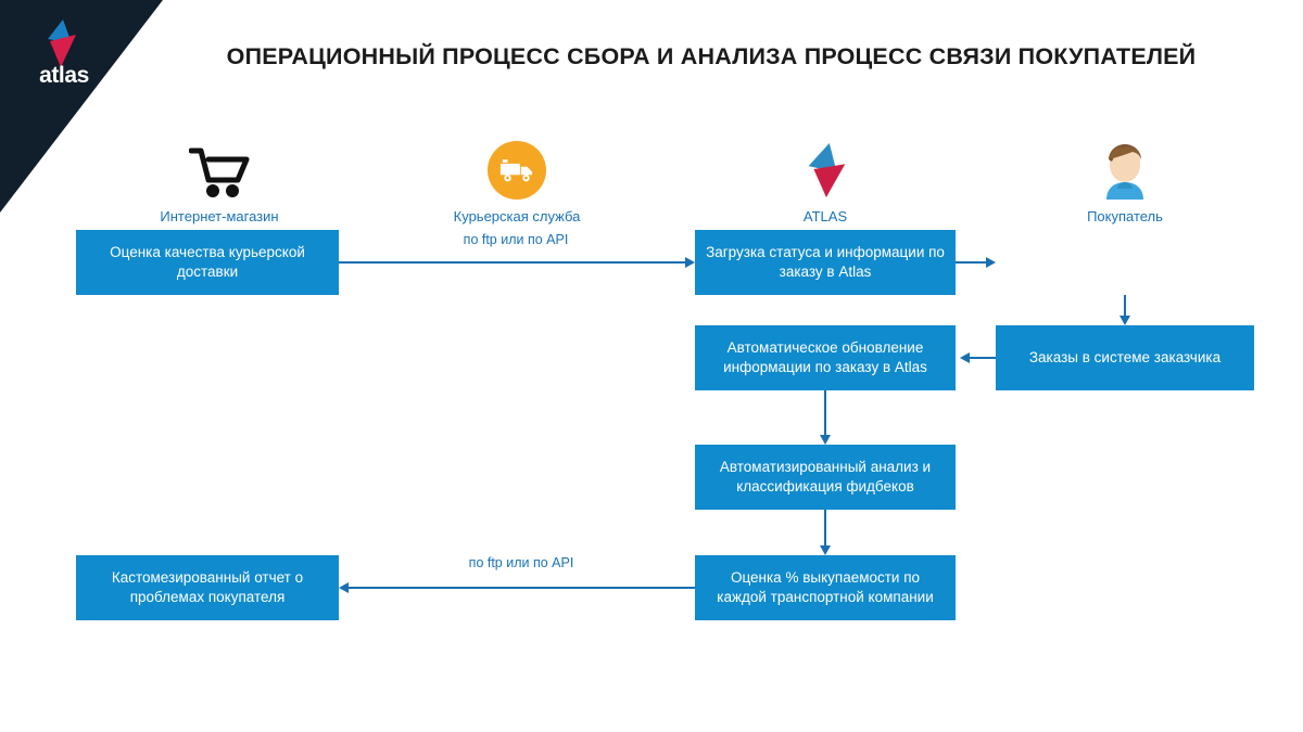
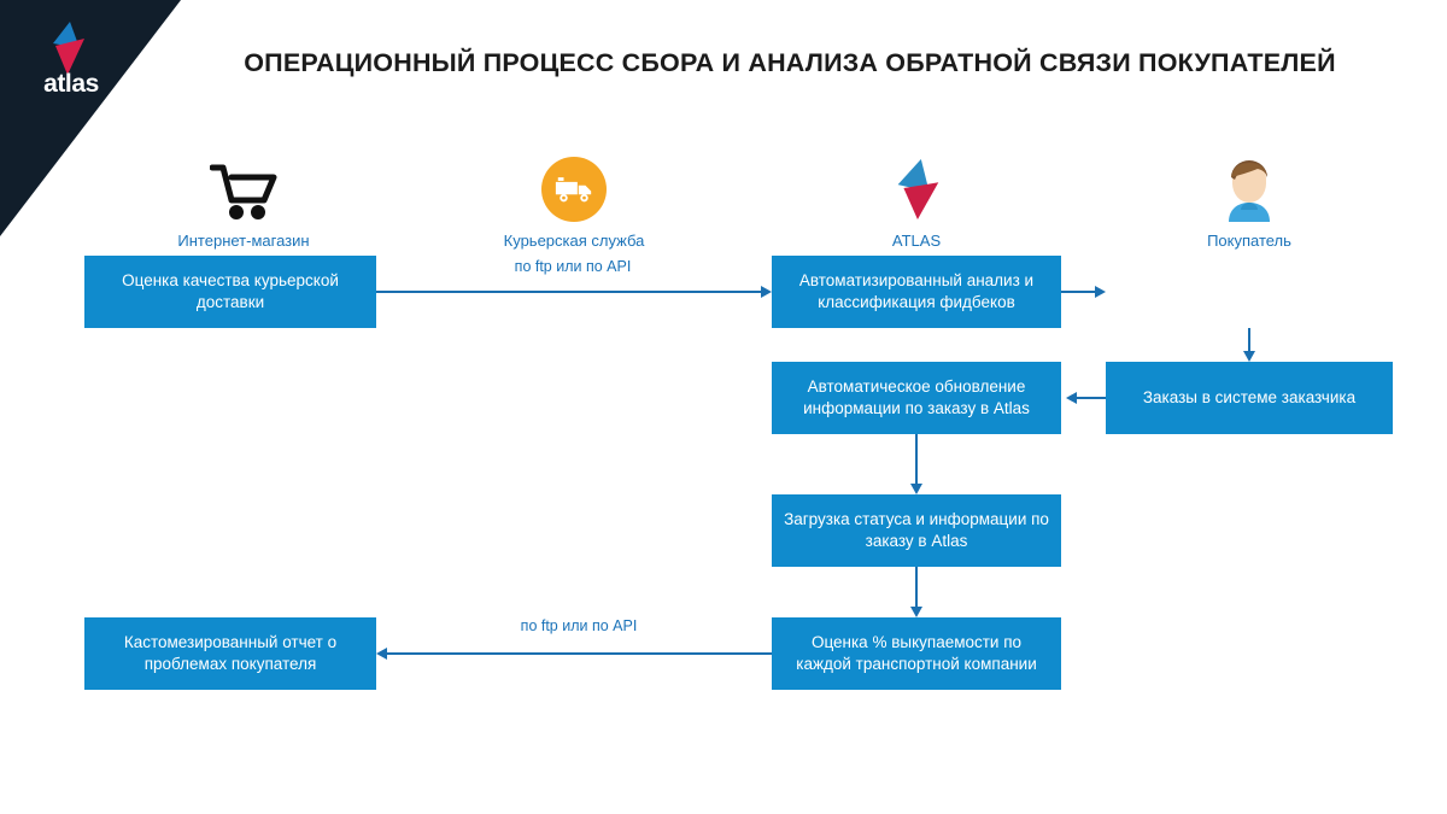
  atlas
- ОПЕРАЦИОННЫЙ ПРОЦЕСС СБОРА И АНАЛИЗА ПРОЦЕСС СВЯЗИ ПОКУПАТЕЛЕЙ
+ ОПЕРАЦИОННЫЙ ПРОЦЕСС СБОРА И АНАЛИЗА ОБРАТНОЙ СВЯЗИ ПОКУПАТЕЛЕЙ
  Интернет-магазин
  Курьерская служба
  ATLAS
  Покупатель
  Оценка качества курьерской доставки
- Загрузка статуса и информации по заказу в Atlas
+ Автоматизированный анализ и классификация фидбеков
  Автоматическое обновление информации по заказу в Atlas
  Заказы в системе заказчика
- Автоматизированный анализ и классификация фидбеков
+ Загрузка статуса и информации по заказу в Atlas
  Оценка % выкупаемости по каждой транспортной компании
  Кастомезированный отчет о проблемах покупателя
  по ftp или по API
  по ftp или по API
